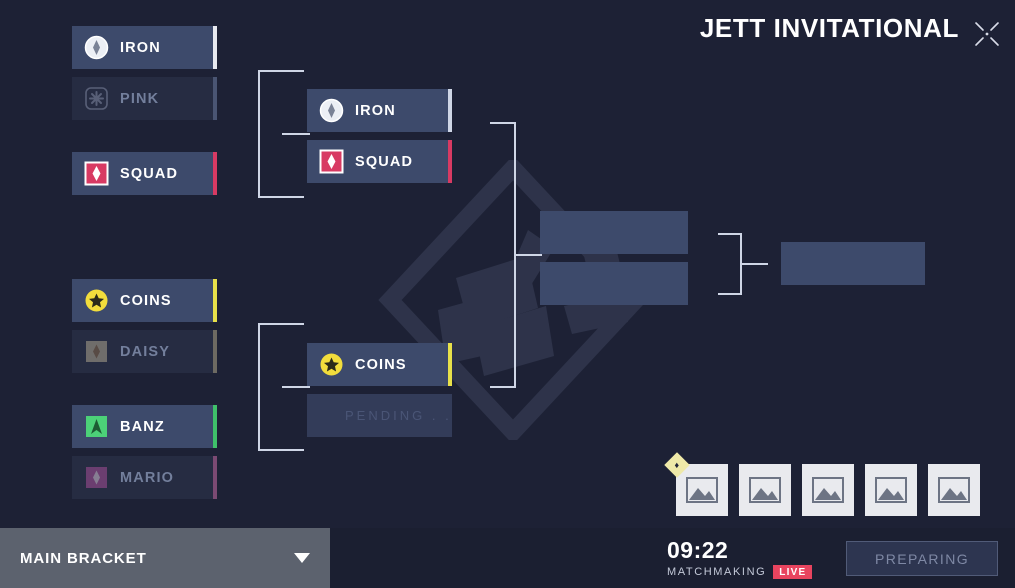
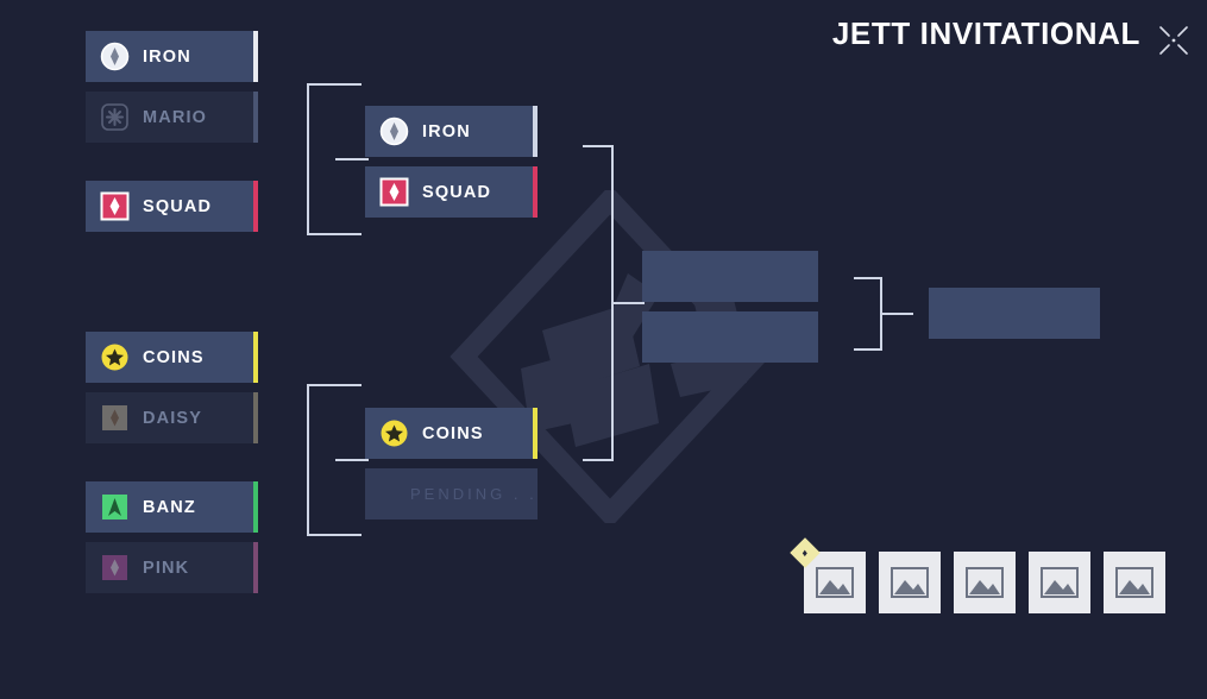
  JETT INVITATIONAL
  IRON
- PINK
+ MARIO
  SQUAD
  COINS
  DAISY
  BANZ
- MARIO
+ PINK
  IRON
  SQUAD
  COINS
  PENDING . .
- MAIN BRACKET
- 09:22
- MATCHMAKING
- LIVE
- PREPARING
